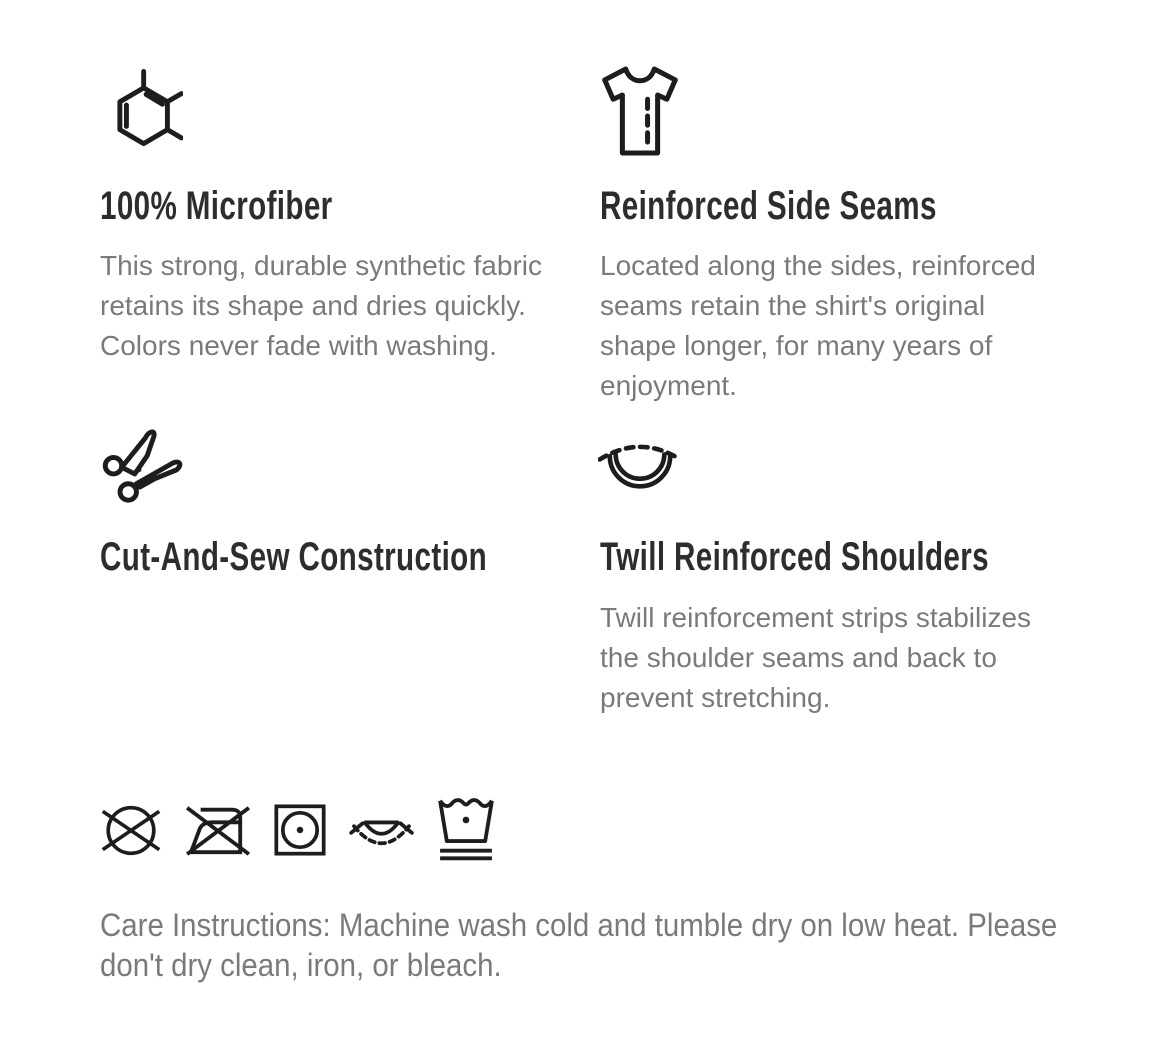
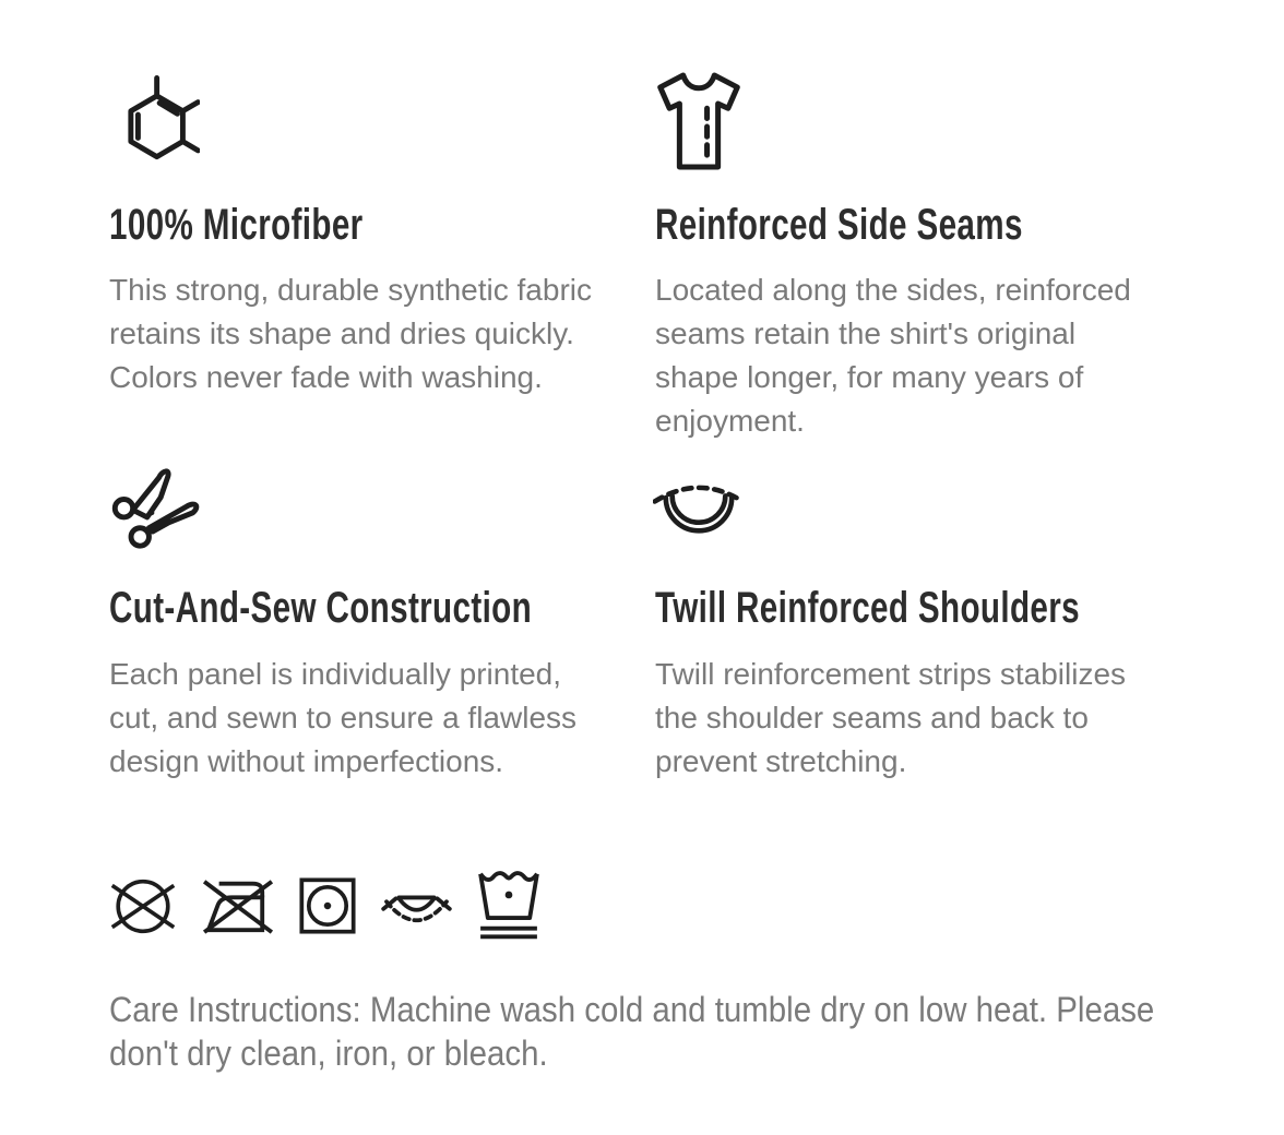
  100% Microfiber
  This strong, durable synthetic fabric retains its shape and dries quickly. Colors never fade with washing.
  Reinforced Side Seams
  Located along the sides, reinforced seams retain the shirt's original shape longer, for many years of enjoyment.
  Cut-And-Sew Construction
+ Each panel is individually printed, cut, and sewn to ensure a flawless design without imperfections.
  Twill Reinforced Shoulders
  Twill reinforcement strips stabilizes the shoulder seams and back to prevent stretching.
  Care Instructions: Machine wash cold and tumble dry on low heat. Please don't dry clean, iron, or bleach.
